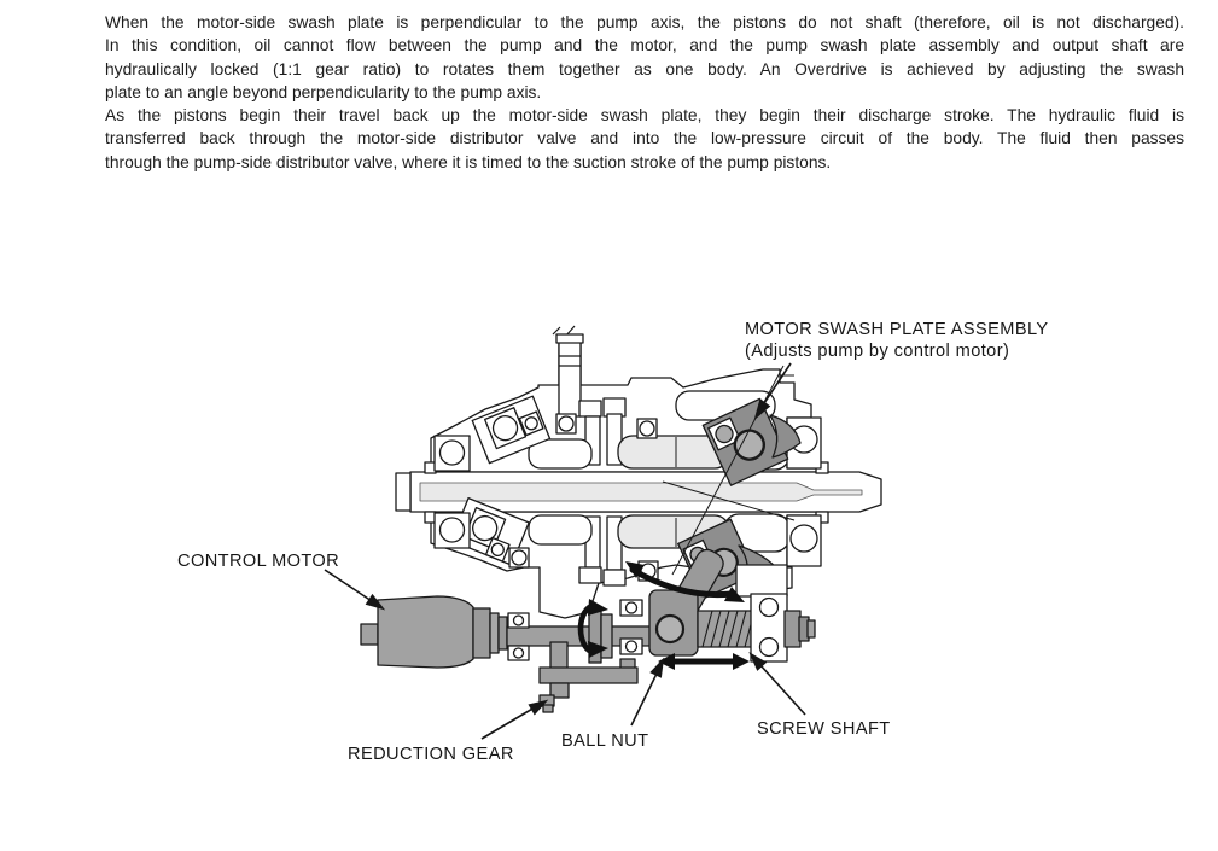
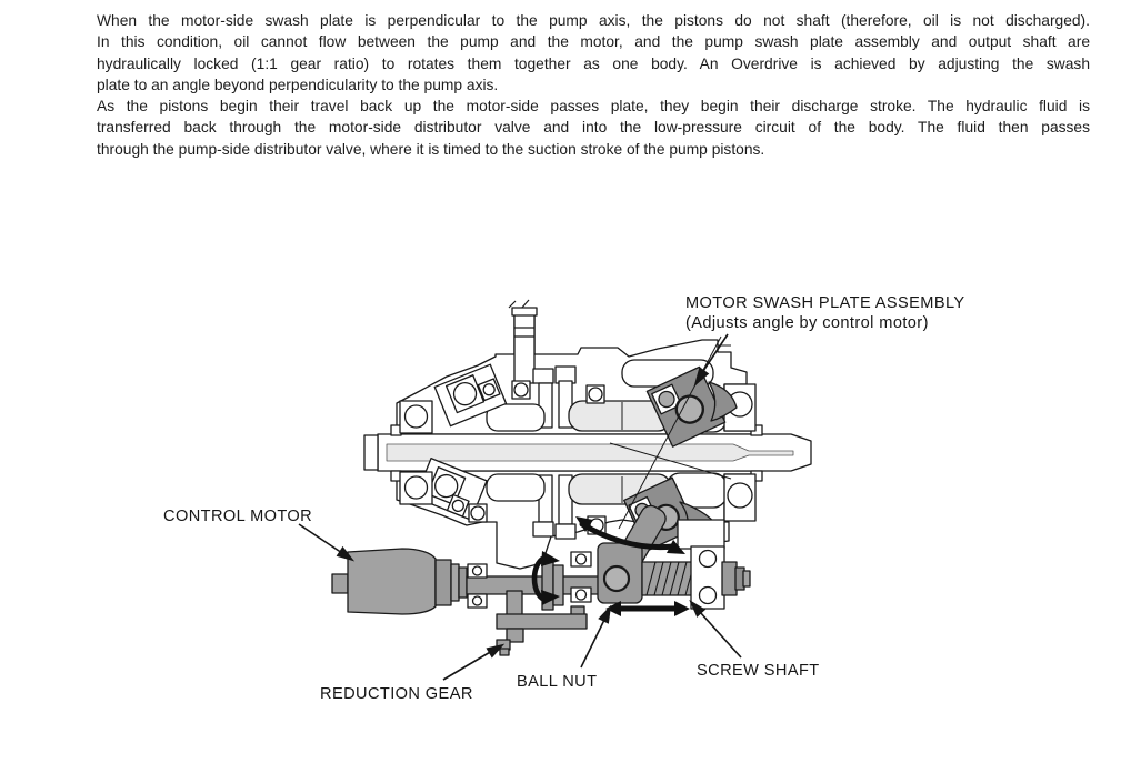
  When the motor-side swash plate is perpendicular to the pump axis, the pistons do not shaft (therefore, oil is not discharged).
  In this condition, oil cannot flow between the pump and the motor, and the pump swash plate assembly and output shaft are
  hydraulically locked (1:1 gear ratio) to rotates them together as one body. An Overdrive is achieved by adjusting the swash
  plate to an angle beyond perpendicularity to the pump axis.
- As the pistons begin their travel back up the motor-side swash plate, they begin their discharge stroke. The hydraulic fluid is
+ As the pistons begin their travel back up the motor-side passes plate, they begin their discharge stroke. The hydraulic fluid is
  transferred back through the motor-side distributor valve and into the low-pressure circuit of the body. The fluid then passes
  through the pump-side distributor valve, where it is timed to the suction stroke of the pump pistons.
  MOTOR SWASH PLATE ASSEMBLY
- (Adjusts pump by control motor)
+ (Adjusts angle by control motor)
  CONTROL MOTOR
  REDUCTION GEAR
  BALL NUT
  SCREW SHAFT
